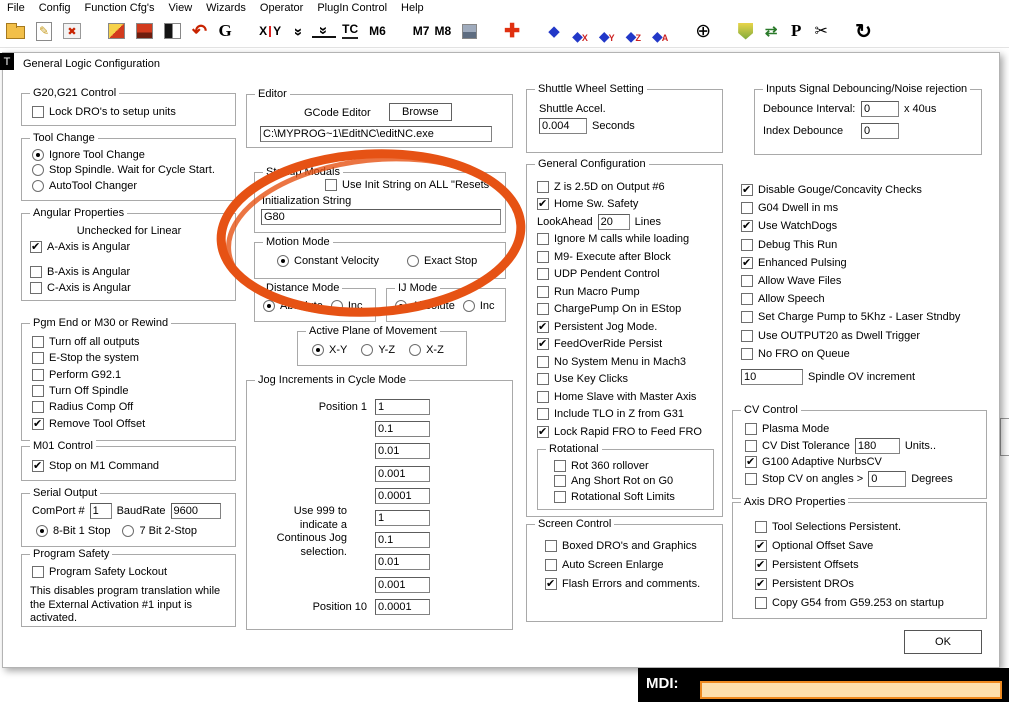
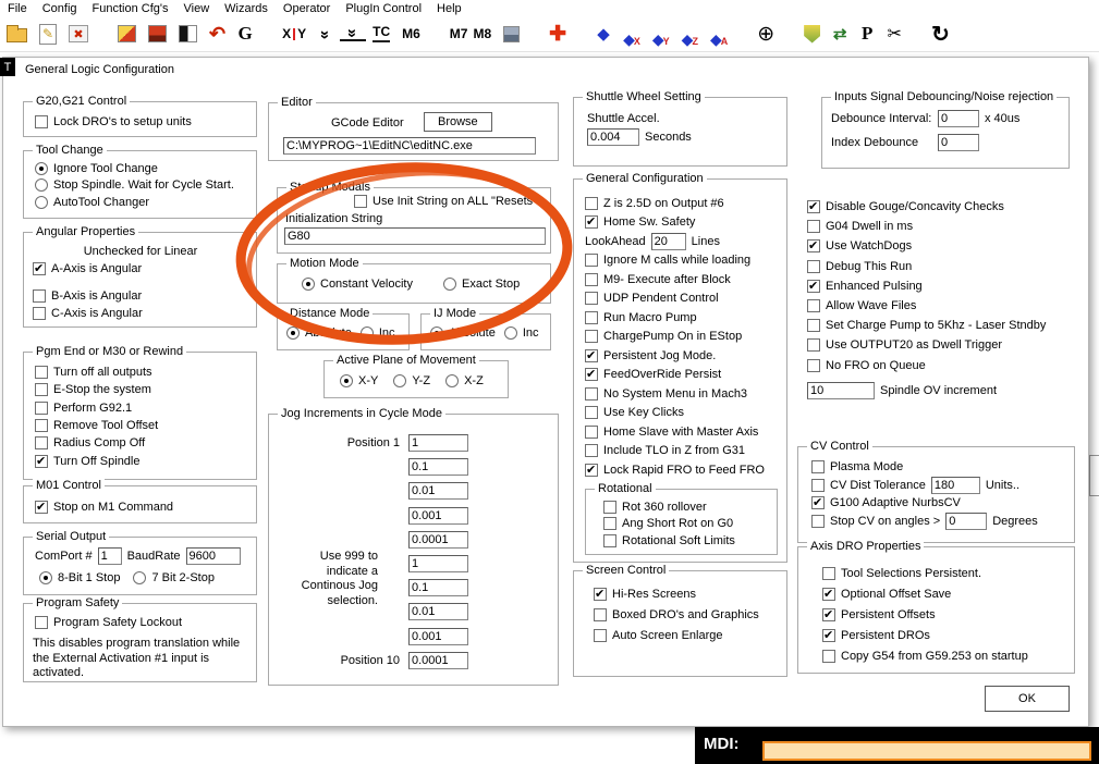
  File
  Config
  Function Cfg's
  View
  Wizards
  Operator
  PlugIn Control
  Help
  ✎
  ✖
  ↶
  G
  X
  Y
  TC
  M6
  M7
  M8
  ✚
  ◆
  ◆
  X
  ◆
  Y
  ◆
  Z
  ◆
  A
  ⊕
  ⇄
  P
  ✂
  ↻
  T
  General Logic Configuration
  G20,G21 Control
  Lock DRO's to setup units
  Tool Change
  Ignore Tool Change
  Stop Spindle. Wait for Cycle Start.
  AutoTool Changer
  Angular Properties
  Unchecked for Linear
  A-Axis is Angular
  B-Axis is Angular
  C-Axis is Angular
  Pgm End or M30 or Rewind
  Turn off all outputs
  E-Stop the system
  Perform G92.1
- Turn Off Spindle
+ Remove Tool Offset
  Radius Comp Off
- Remove Tool Offset
+ Turn Off Spindle
  M01 Control
  Stop on M1 Command
  Serial Output
  ComPort #
  1
  BaudRate
  9600
  8-Bit 1 Stop
  7 Bit 2-Stop
  Program Safety
  Program Safety Lockout
  This disables program translation while the External Activation #1 input is activated.
  Editor
  GCode Editor
  Browse
  C:\MYPROG~1\EditNC\editNC.exe
  Use Init String on ALL "Resets
  Initialization String
  G80
  Motion Mode
  Constant Velocity
  Exact Stop
  Distance Mode
  Inc
  IJ Mode
  Inc
  Active Plane of Movement
  X-Y
  Y-Z
  X-Z
  Jog Increments in Cycle Mode
  Position 1
  1
  0.1
  0.01
  0.001
  0.0001
  1
  0.1
  0.01
  0.001
  Position 10
  0.0001
  Use 999 to
  indicate a
  Continous Jog
  selection.
  Shuttle Wheel Setting
  Shuttle Accel.
  0.004
  Seconds
  General Configuration
  Z is 2.5D on Output #6
  Home Sw. Safety
  LookAhead
  20
  Lines
  Ignore M calls while loading
  M9- Execute after Block
  UDP Pendent Control
  Run Macro Pump
  ChargePump On in EStop
  Persistent Jog Mode.
  FeedOverRide Persist
  No System Menu in Mach3
  Use Key Clicks
  Home Slave with Master Axis
  Include TLO in Z from G31
  Lock Rapid FRO to Feed FRO
  Rotational
  Rot 360 rollover
  Ang Short Rot on G0
  Rotational Soft Limits
  Screen Control
+ Hi-Res Screens
  Boxed DRO's and Graphics
  Auto Screen Enlarge
- Flash Errors and comments.
  Inputs Signal Debouncing/Noise rejection
  Debounce Interval:
  0
  x 40us
  Index Debounce
  0
  Disable Gouge/Concavity Checks
  G04 Dwell in ms
  Use WatchDogs
  Debug This Run
  Enhanced Pulsing
  Allow Wave Files
- Allow Speech
  Set Charge Pump to 5Khz - Laser Stndby
  Use OUTPUT20 as Dwell Trigger
  No FRO on Queue
  10
  Spindle OV increment
  CV Control
  Plasma Mode
  CV Dist Tolerance
  180
  Units..
  G100 Adaptive NurbsCV
  Stop CV on angles >
  0
  Degrees
  Axis DRO Properties
  Tool Selections Persistent.
  Optional Offset Save
  Persistent Offsets
  Persistent DROs
  Copy G54 from G59.253 on startup
  OK
  MDI:
